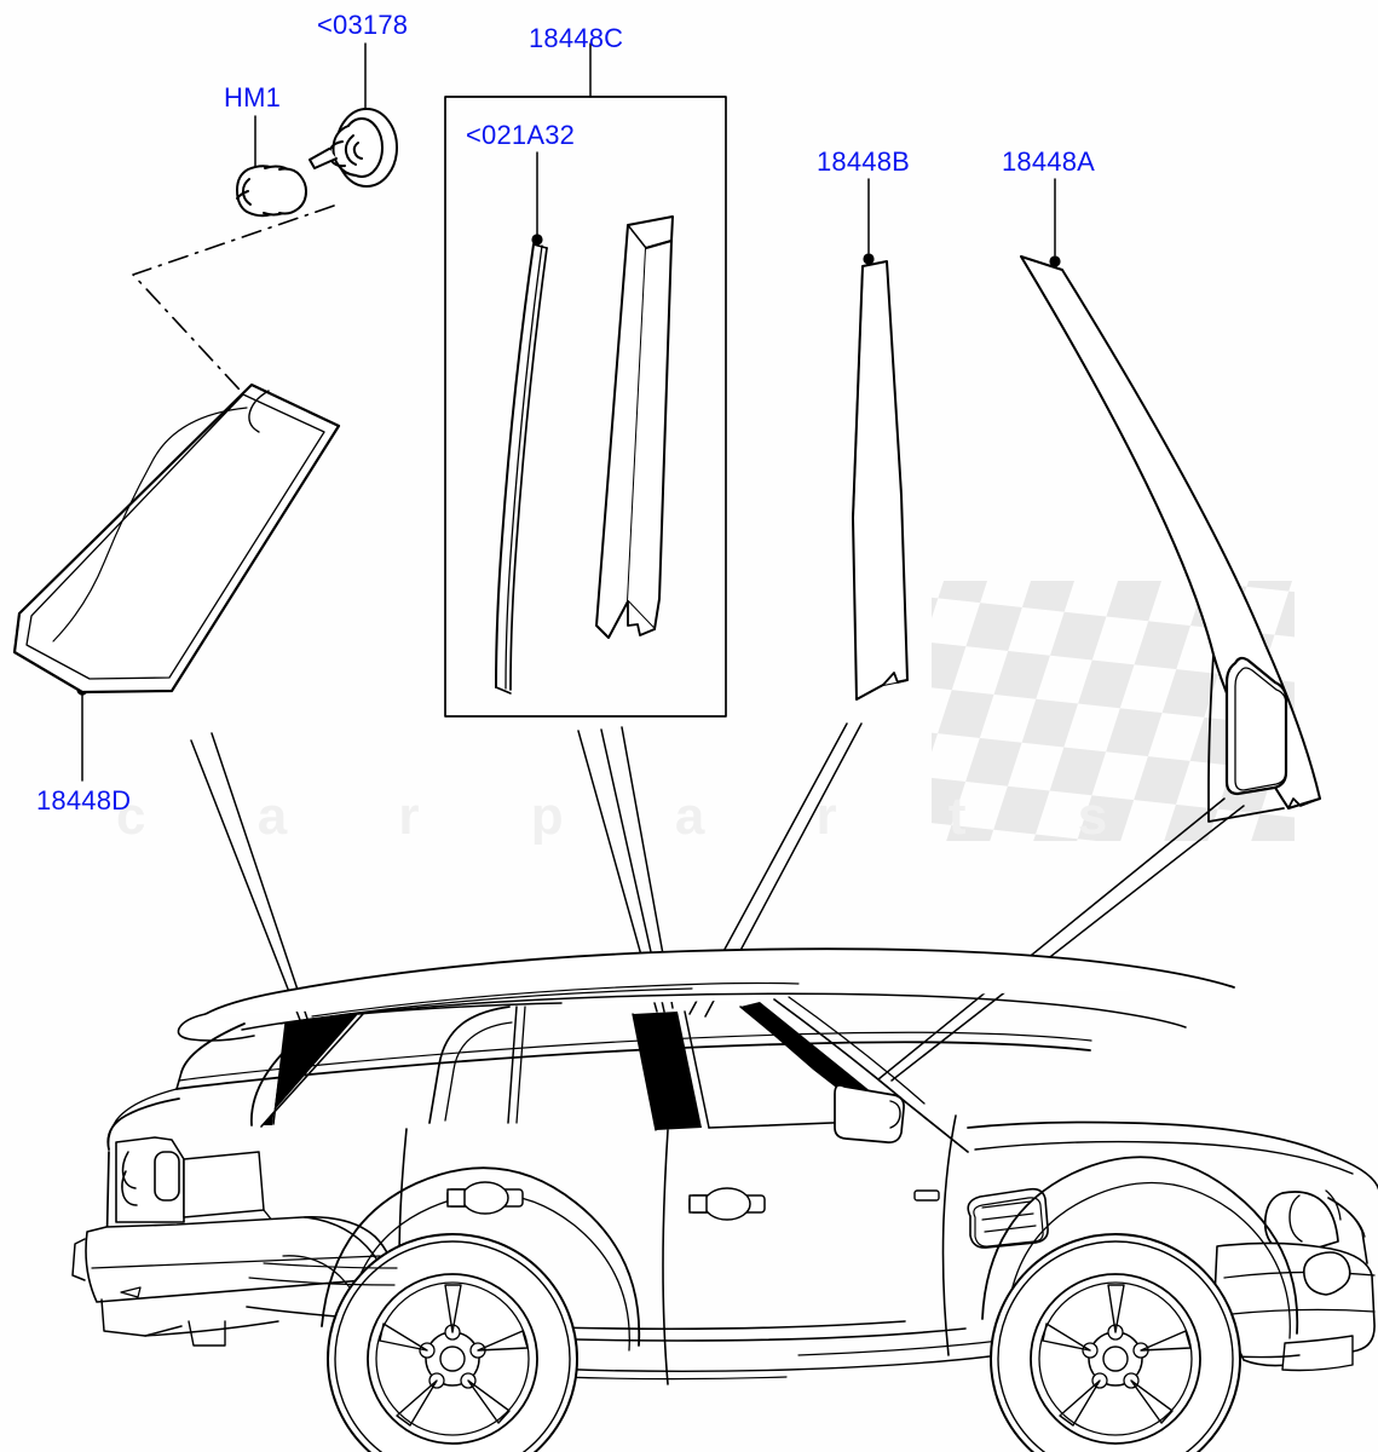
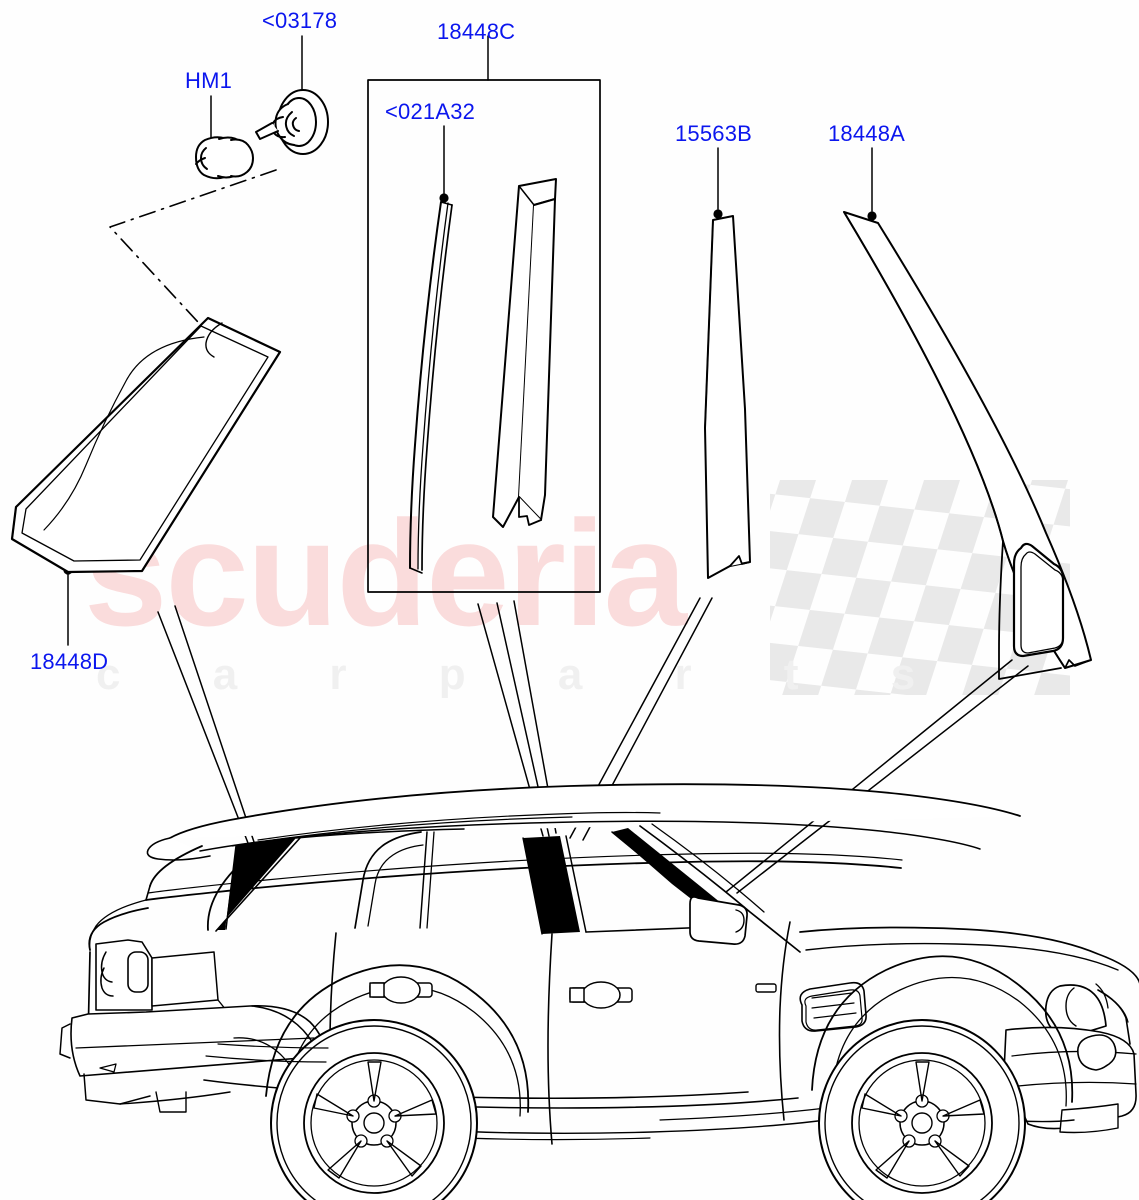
+ scuderia
  c a r p a r t s
  HM1
  <03178
  18448C
  <021A32
- 18448B
+ 15563B
  18448A
  18448D
